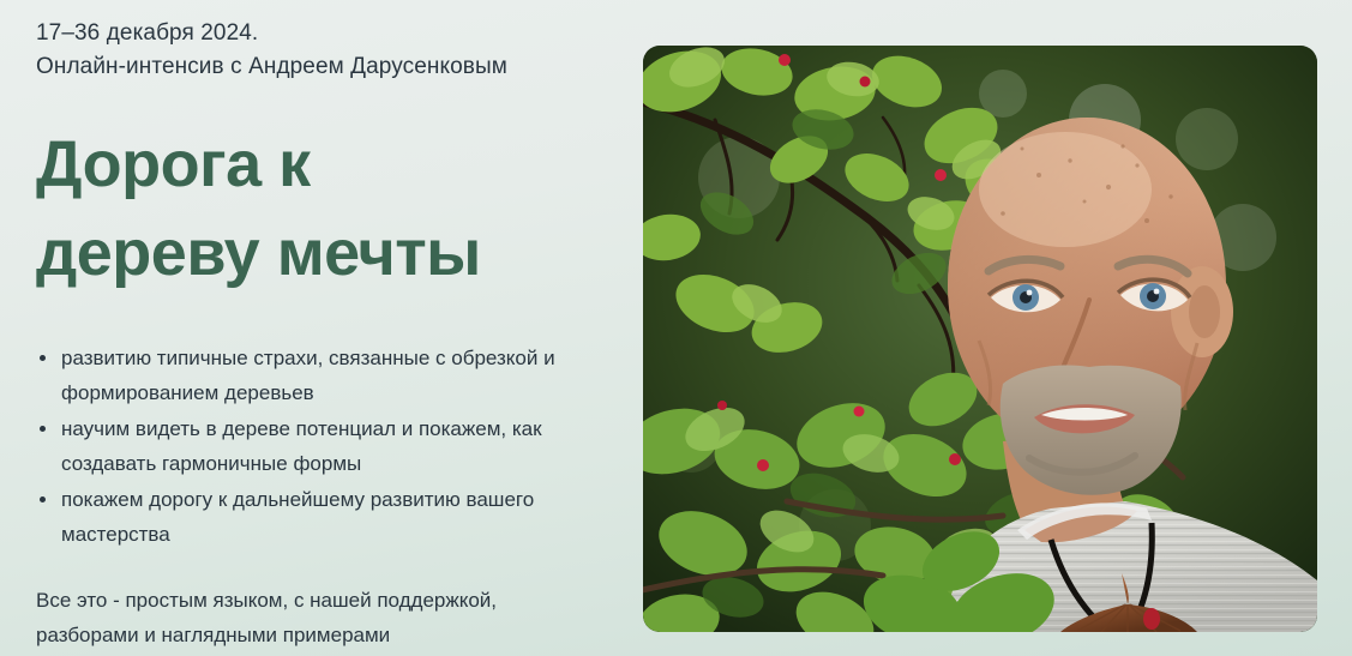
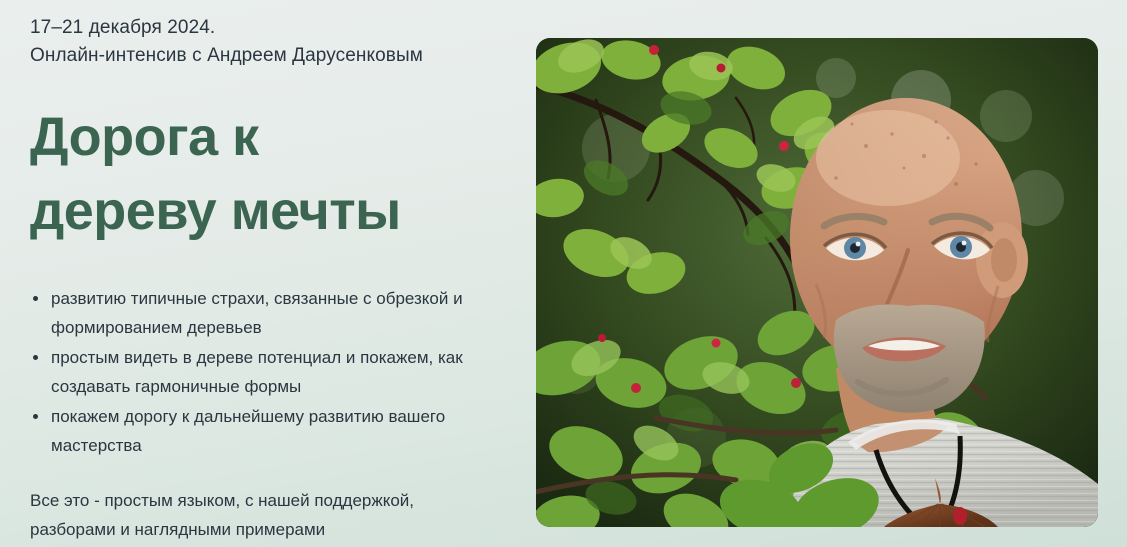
- 17–36 декабря 2024.
+ 17–21 декабря 2024.
  Онлайн-интенсив с Андреем Дарусенковым
  Дорога к
  дереву мечты
  развитию типичные страхи, связанные с обрезкой и формированием деревьев
- научим видеть в дереве потенциал и покажем, как создавать гармоничные формы
+ простым видеть в дереве потенциал и покажем, как создавать гармоничные формы
  покажем дорогу к дальнейшему развитию вашего мастерства
  Все это - простым языком, с нашей поддержкой,
  разборами и наглядными примерами
